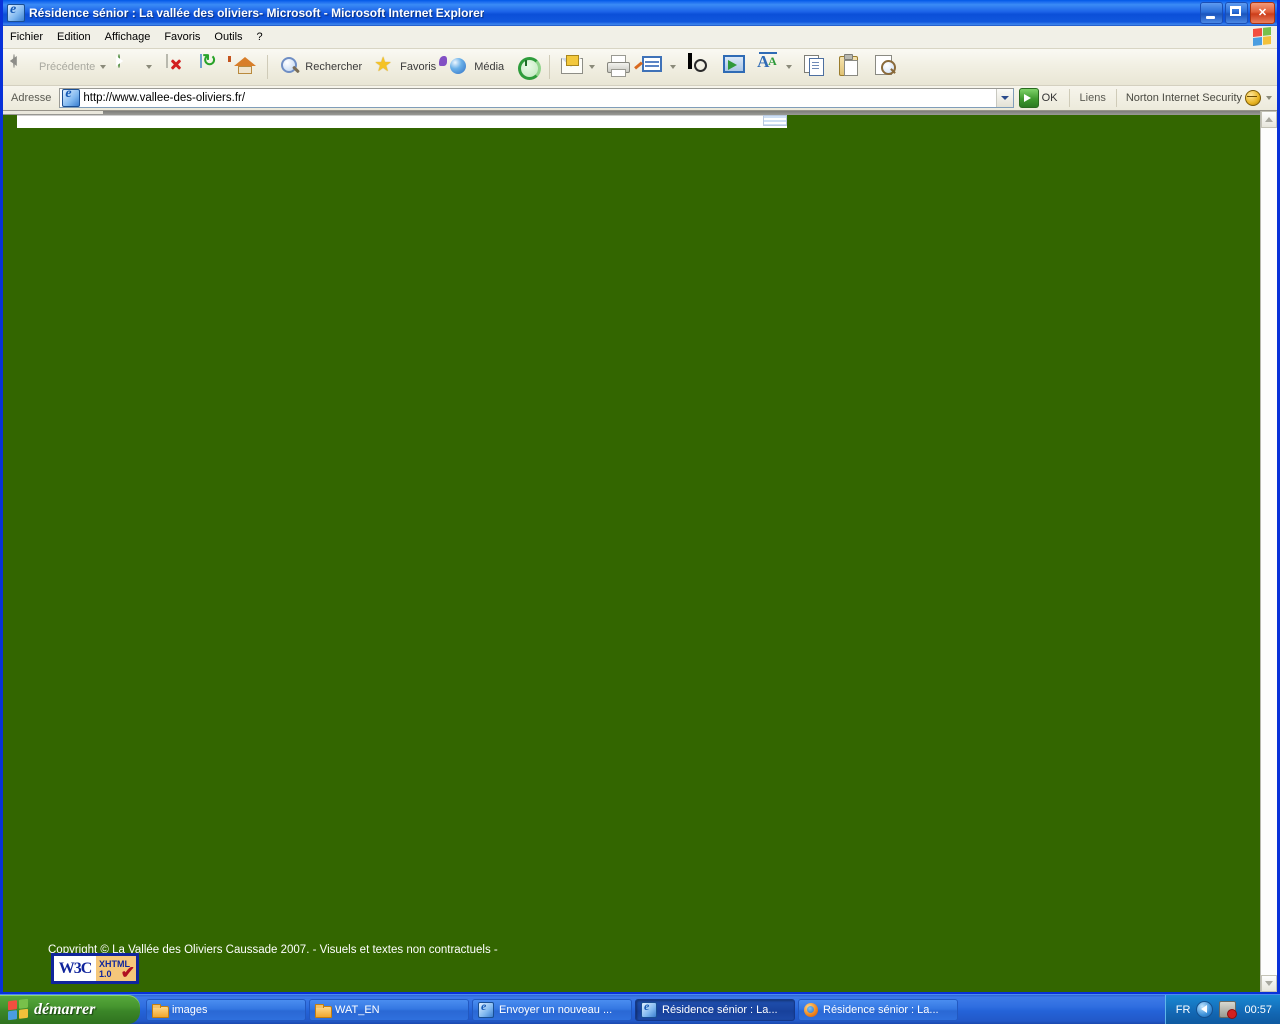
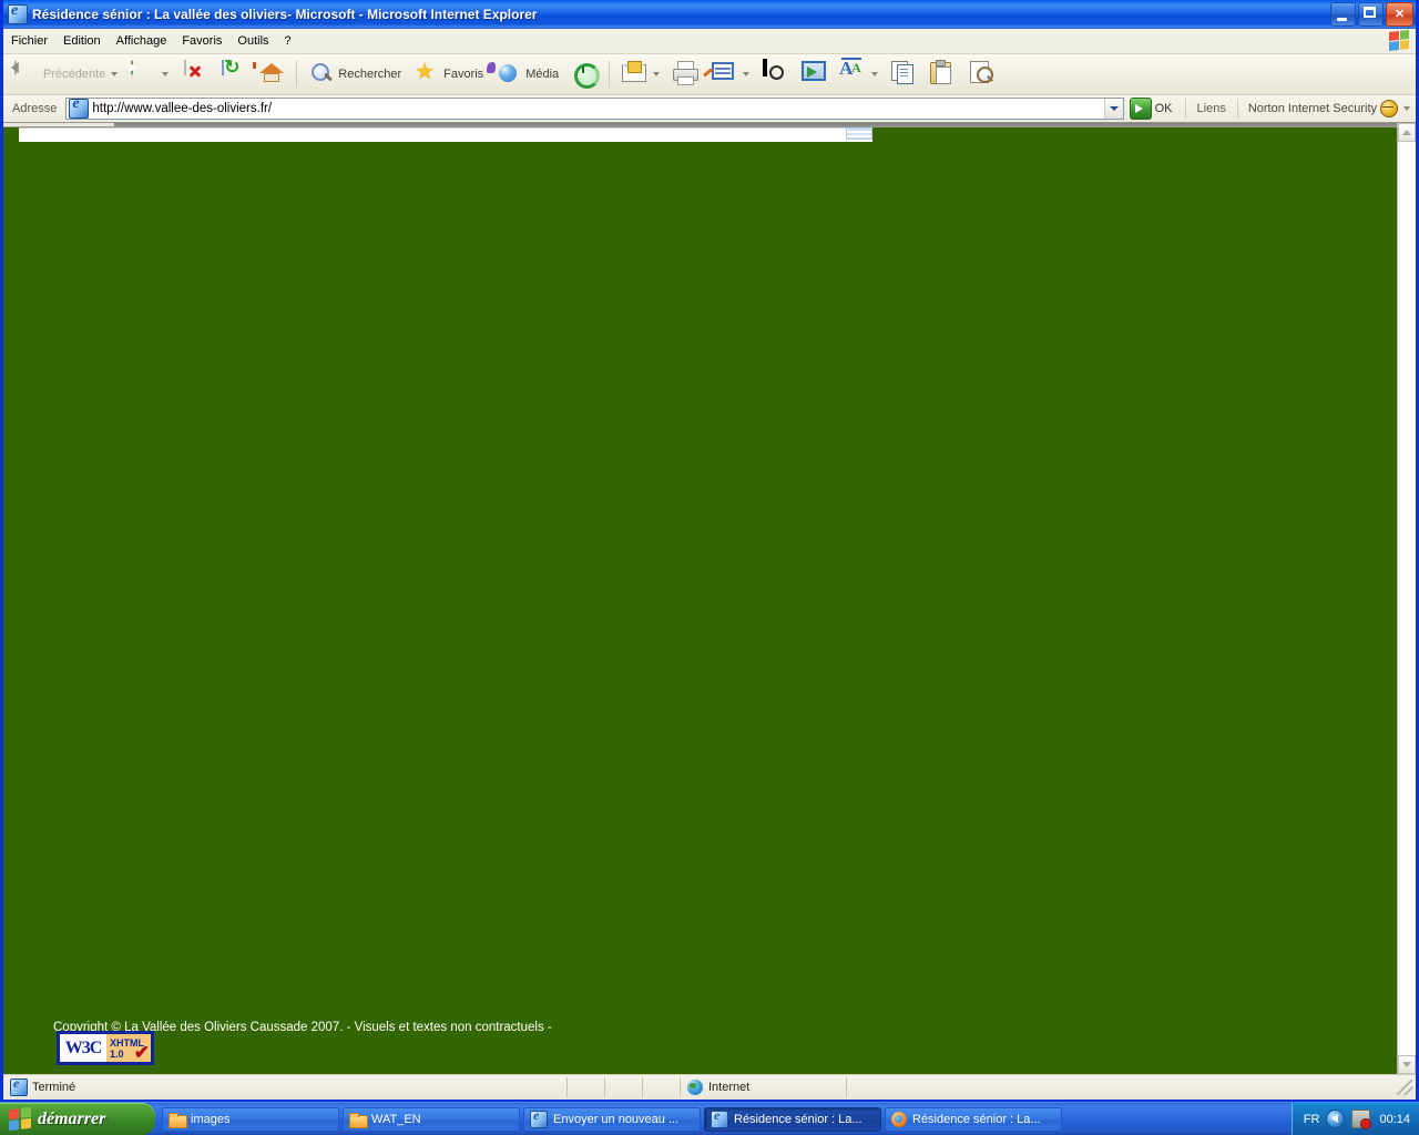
  Résidence sénior : La vallée des oliviers- Microsoft - Microsoft Internet Explorer
  ✕
  Fichier
  Edition
  Affichage
  Favoris
  Outils
  ?
  Précédente
  Rechercher
  Favoris
  Média
  A
  A
  Adresse
  http://www.vallee-des-oliviers.fr/
  OK
  Liens
  Norton Internet Security
  Copyright © La Vallée des Oliviers Caussade 2007. - Visuels et textes non contractuels -
  W3C
  XHTML
  1.0
  ✔
+ Terminé
+ Internet
  démarrer
  images
  WAT_EN
  Envoyer un nouveau ...
  Résidence sénior : La...
  Résidence sénior : La...
  FR
- 00:57
+ 00:14
